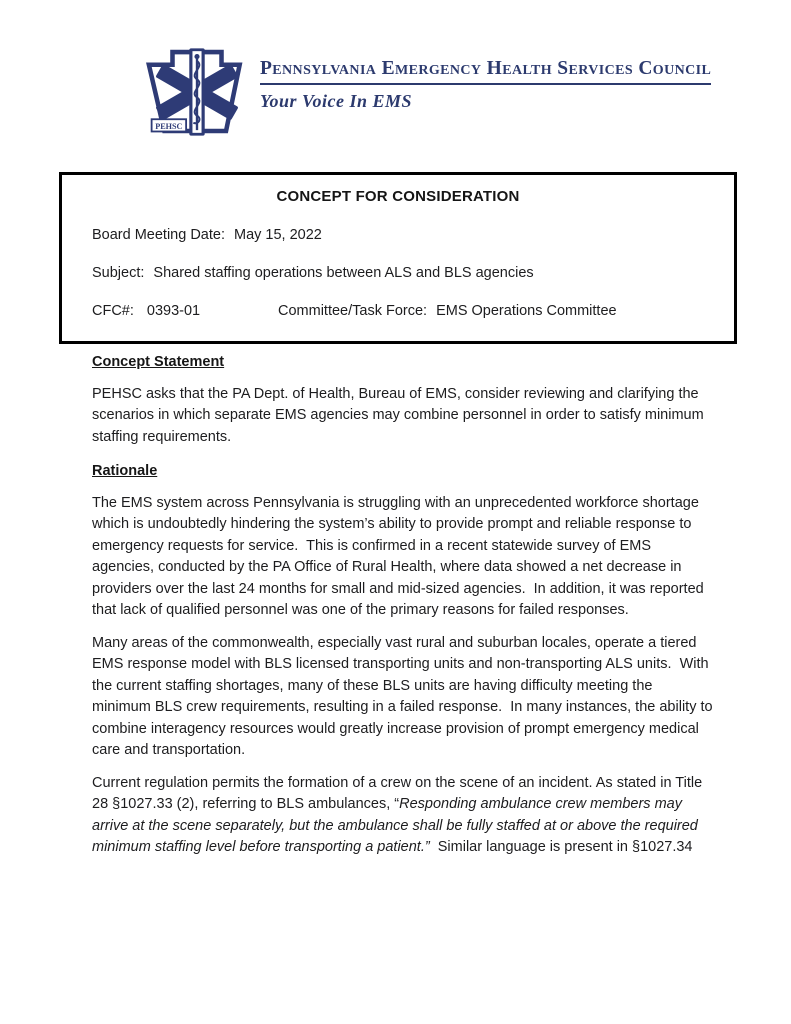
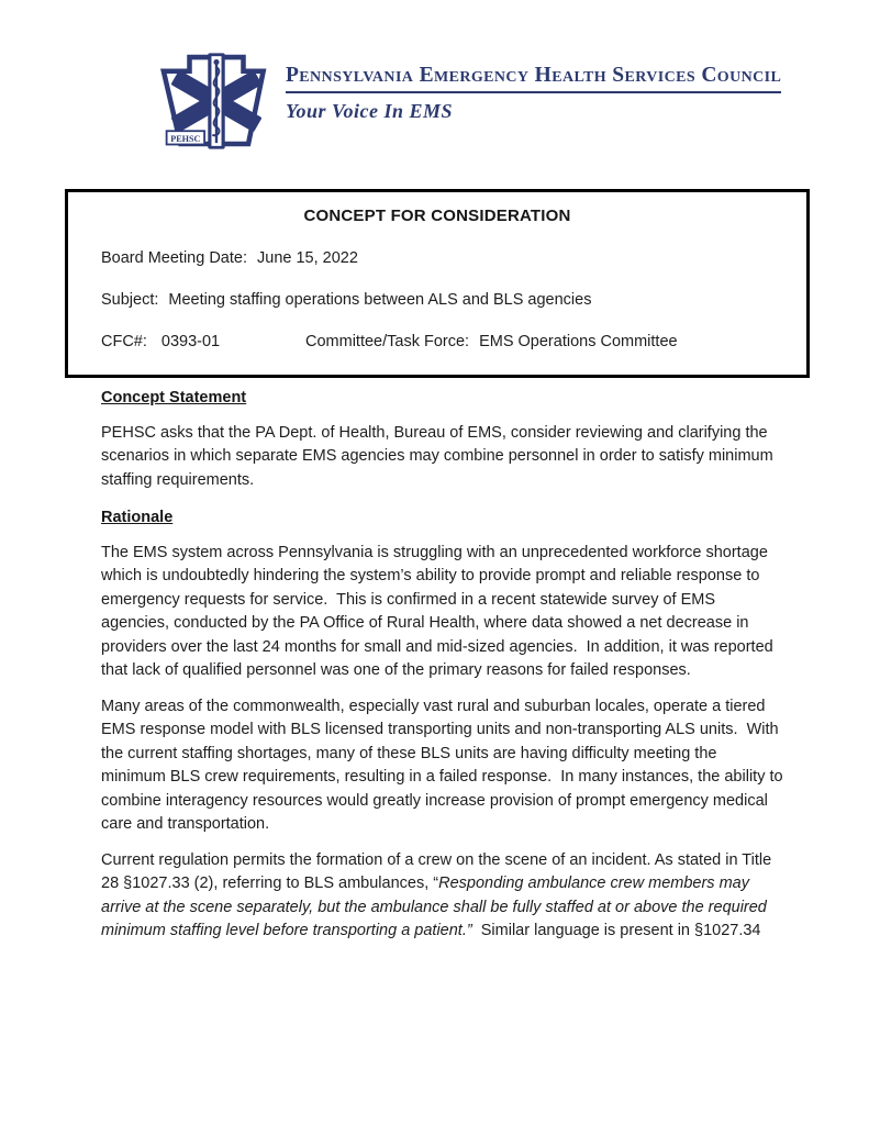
  PEHSC
  Pennsylvania Emergency Health Services Council
  Your Voice In EMS
  CONCEPT FOR CONSIDERATION
  Board Meeting Date:
- May 15, 2022
+ June 15, 2022
  Subject:
- Shared staffing operations between ALS and BLS agencies
+ Meeting staffing operations between ALS and BLS agencies
  CFC#:
  0393-01
  Committee/Task Force:
  EMS Operations Committee
  Concept Statement
  PEHSC asks that the PA Dept. of Health, Bureau of EMS, consider reviewing and clarifying the scenarios in which separate EMS agencies may combine personnel in order to satisfy minimum staffing requirements.
  Rationale
  The EMS system across Pennsylvania is struggling with an unprecedented workforce shortage which is undoubtedly hindering the system’s ability to provide prompt and reliable response to emergency requests for service. This is confirmed in a recent statewide survey of EMS agencies, conducted by the PA Office of Rural Health, where data showed a net decrease in providers over the last 24 months for small and mid-sized agencies. In addition, it was reported that lack of qualified personnel was one of the primary reasons for failed responses.
  Many areas of the commonwealth, especially vast rural and suburban locales, operate a tiered EMS response model with BLS licensed transporting units and non-transporting ALS units. With the current staffing shortages, many of these BLS units are having difficulty meeting the minimum BLS crew requirements, resulting in a failed response. In many instances, the ability to combine interagency resources would greatly increase provision of prompt emergency medical care and transportation.
  Current regulation permits the formation of a crew on the scene of an incident. As stated in Title 28 §1027.33 (2), referring to BLS ambulances, “Responding ambulance crew members may arrive at the scene separately, but the ambulance shall be fully staffed at or above the required minimum staffing level before transporting a patient.” Similar language is present in §1027.34
